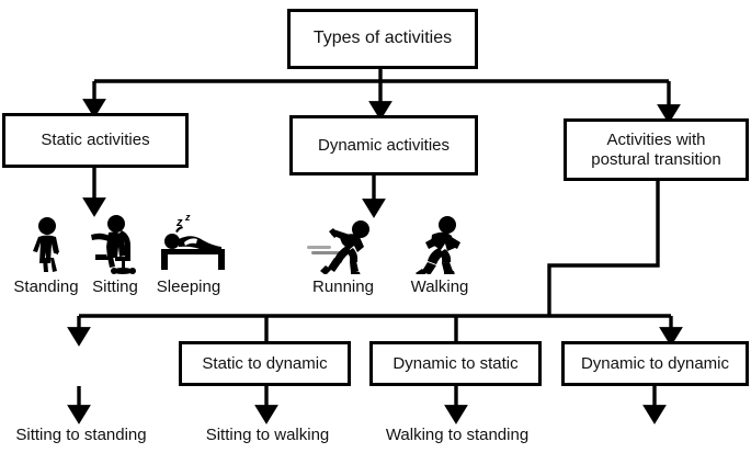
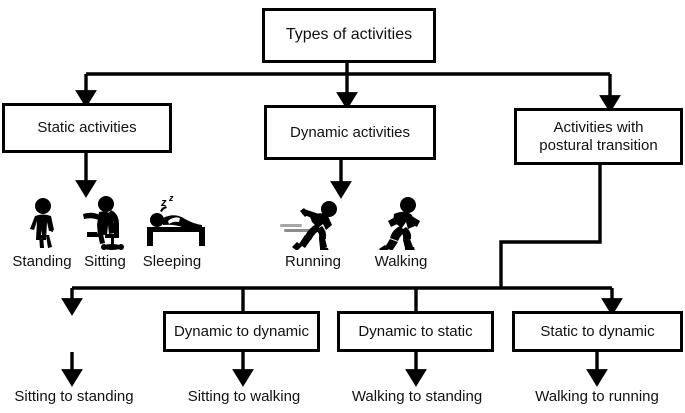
  Types of activities
  Static activities
  Dynamic activities
  Activities with
  postural transition
  z
  z
  Standing
  Sitting
  Sleeping
  Running
  Walking
- Static to dynamic
+ Dynamic to dynamic
  Dynamic to static
- Dynamic to dynamic
+ Static to dynamic
  Sitting to standing
  Sitting to walking
  Walking to standing
+ Walking to running
